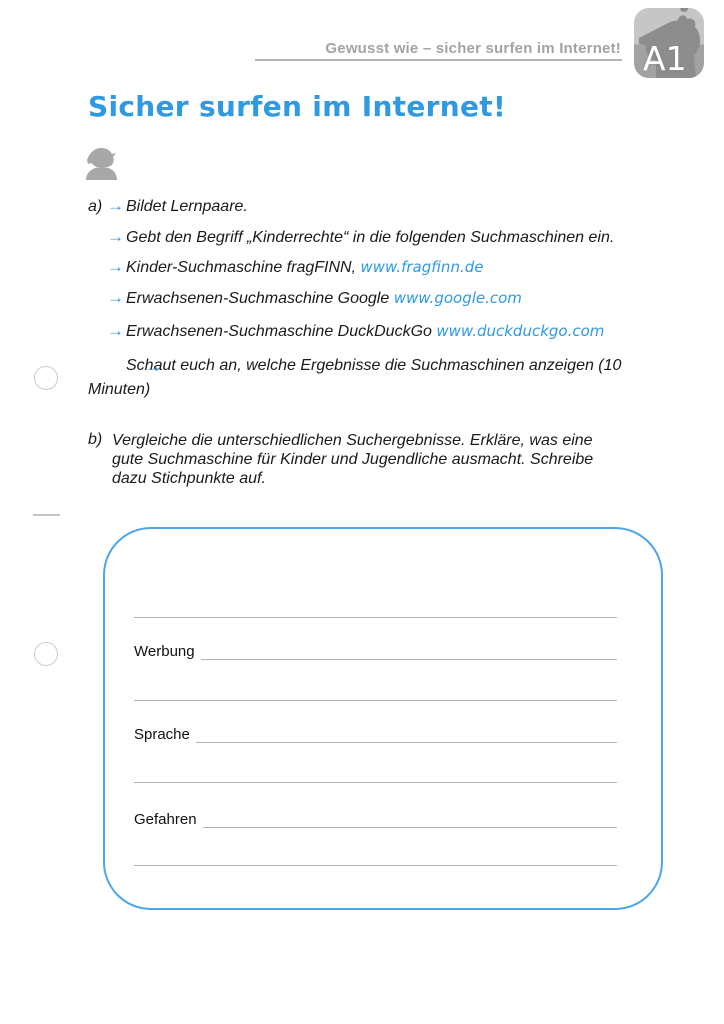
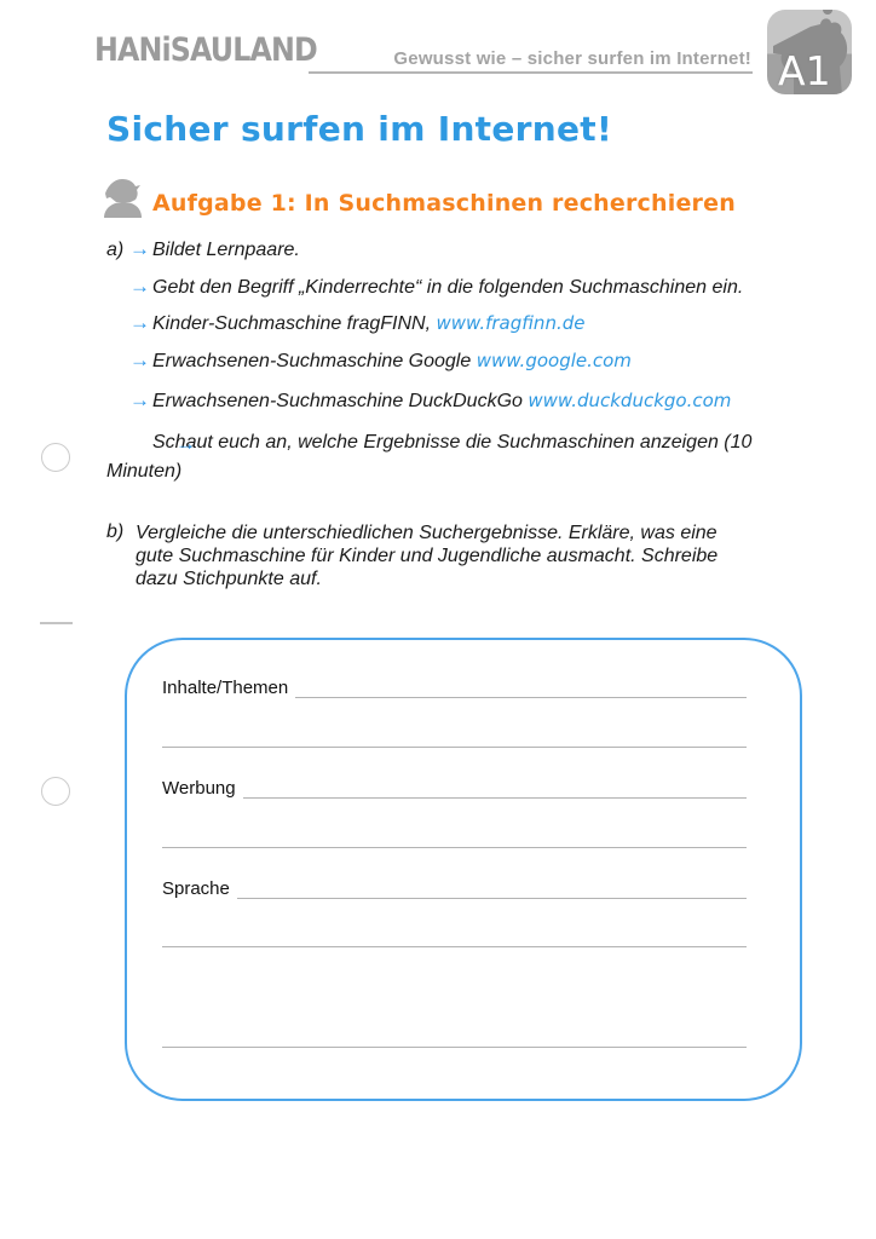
+ HANiSAULAND
  Gewusst wie – sicher surfen im Internet!
  A1
  Sicher surfen im Internet!
+ Aufgabe 1: In Suchmaschinen recherchieren
  a)
  →
  Bildet Lernpaare.
  →
  Gebt den Begriff „Kinderrechte“ in die folgenden Suchmaschinen ein.
  →
  Kinder-Suchmaschine fragFINN, www.fragfinn.de
  →
  Erwachsenen-Suchmaschine Google www.google.com
  →
  Erwachsenen-Suchmaschine DuckDuckGo www.duckduckgo.com
  →
  Schaut euch an, welche Ergebnisse die Suchmaschinen anzeigen (10 Minuten)
  b)
  Vergleiche die unterschiedlichen Suchergebnisse. Erkläre, was eine gute Suchmaschine für Kinder und Jugendliche ausmacht. Schreibe dazu Stichpunkte auf.
+ Inhalte/Themen
  Werbung
  Sprache
- Gefahren
